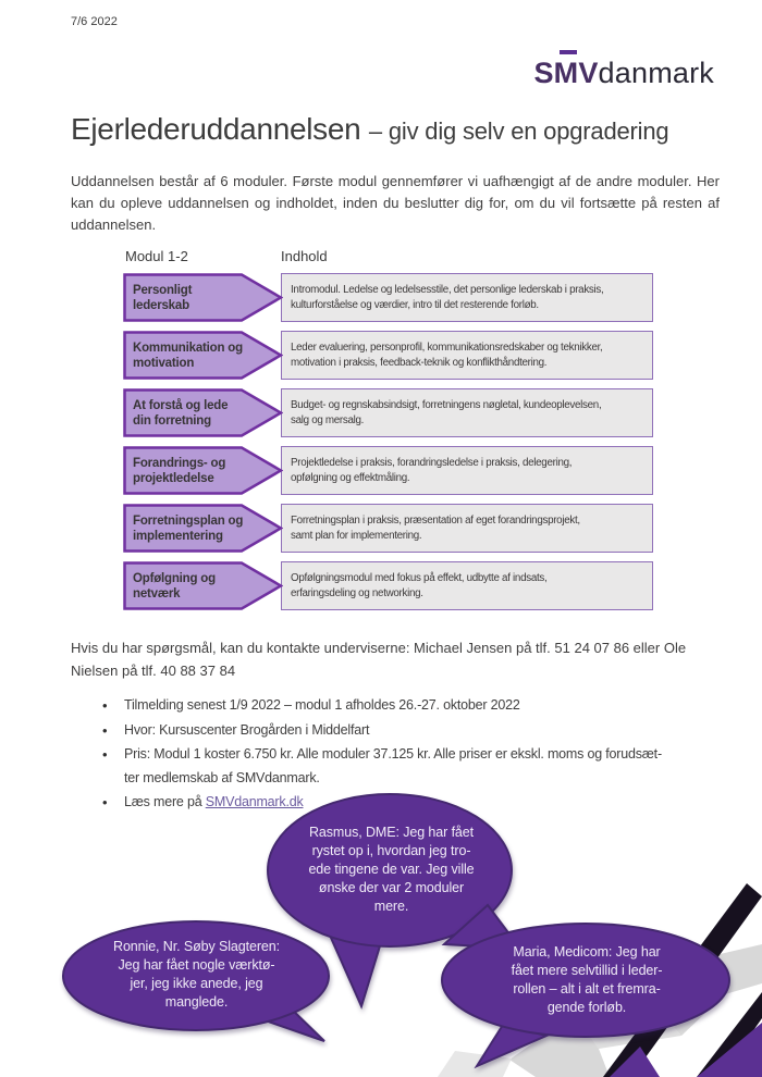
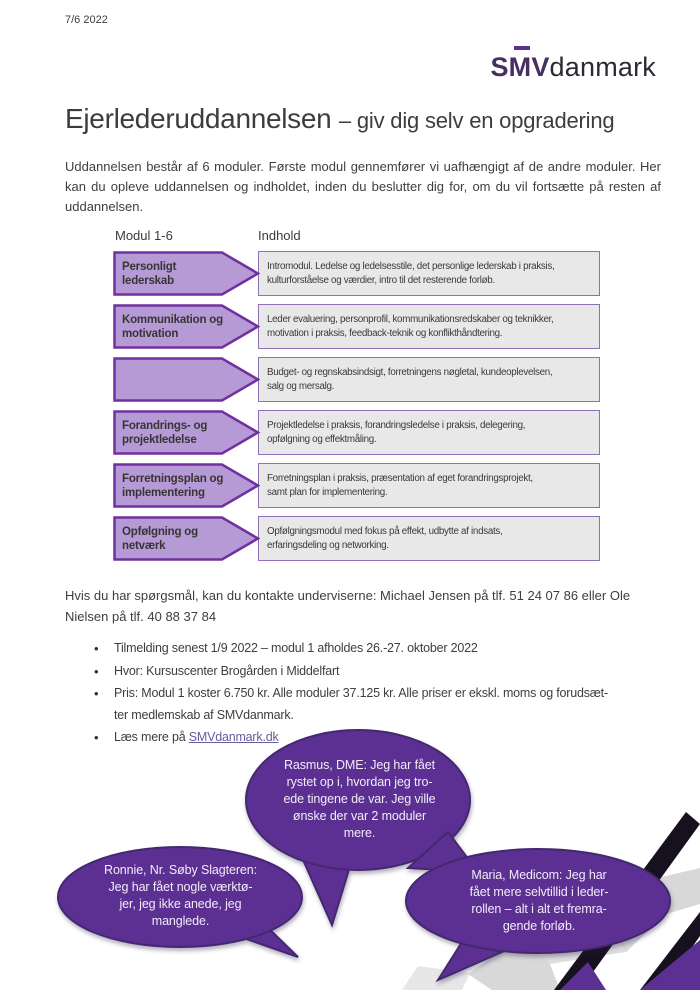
  7/6 2022
  SMVdanmark
  Ejerlederuddannelsen – giv dig selv en opgradering
  Uddannelsen består af 6 moduler. Første modul gennemfører vi uafhængigt af de andre moduler. Her kan du opleve uddannelsen og indholdet, inden du beslutter dig for, om du vil fortsætte på resten af uddannelsen.
- Modul 1-2
+ Modul 1-6
  Indhold
  Personligt
  lederskab
  Intromodul. Ledelse og ledelsesstile, det personlige lederskab i praksis,
  kulturforståelse og værdier, intro til det resterende forløb.
  Kommunikation og
  motivation
  Leder evaluering, personprofil, kommunikationsredskaber og teknikker,
  motivation i praksis, feedback-teknik og konflikthåndtering.
- At forstå og lede
- din forretning
  Budget- og regnskabsindsigt, forretningens nøgletal, kundeoplevelsen,
  salg og mersalg.
  Forandrings- og
  projektledelse
  Projektledelse i praksis, forandringsledelse i praksis, delegering,
  opfølgning og effektmåling.
  Forretningsplan og
  implementering
  Forretningsplan i praksis, præsentation af eget forandringsprojekt,
  samt plan for implementering.
  Opfølgning og
  netværk
  Opfølgningsmodul med fokus på effekt, udbytte af indsats,
  erfaringsdeling og networking.
  Hvis du har spørgsmål, kan du kontakte underviserne: Michael Jensen på tlf. 51 24 07 86 eller Ole Nielsen på tlf. 40 88 37 84
  Tilmelding senest 1/9 2022 – modul 1 afholdes 26.-27. oktober 2022
  Hvor: Kursuscenter Brogården i Middelfart
  Pris: Modul 1 koster 6.750 kr. Alle moduler 37.125 kr. Alle priser er ekskl. moms og forudsæt-
  ter medlemskab af SMVdanmark.
  Læs mere på SMVdanmark.dk
  Rasmus, DME: Jeg har fået
  rystet op i, hvordan jeg tro-
  ede tingene de var. Jeg ville
  ønske der var 2 moduler
  mere.
  Ronnie, Nr. Søby Slagteren:
  Jeg har fået nogle værktø-
  jer, jeg ikke anede, jeg
  manglede.
  Maria, Medicom: Jeg har
  fået mere selvtillid i leder-
  rollen – alt i alt et fremra-
  gende forløb.
